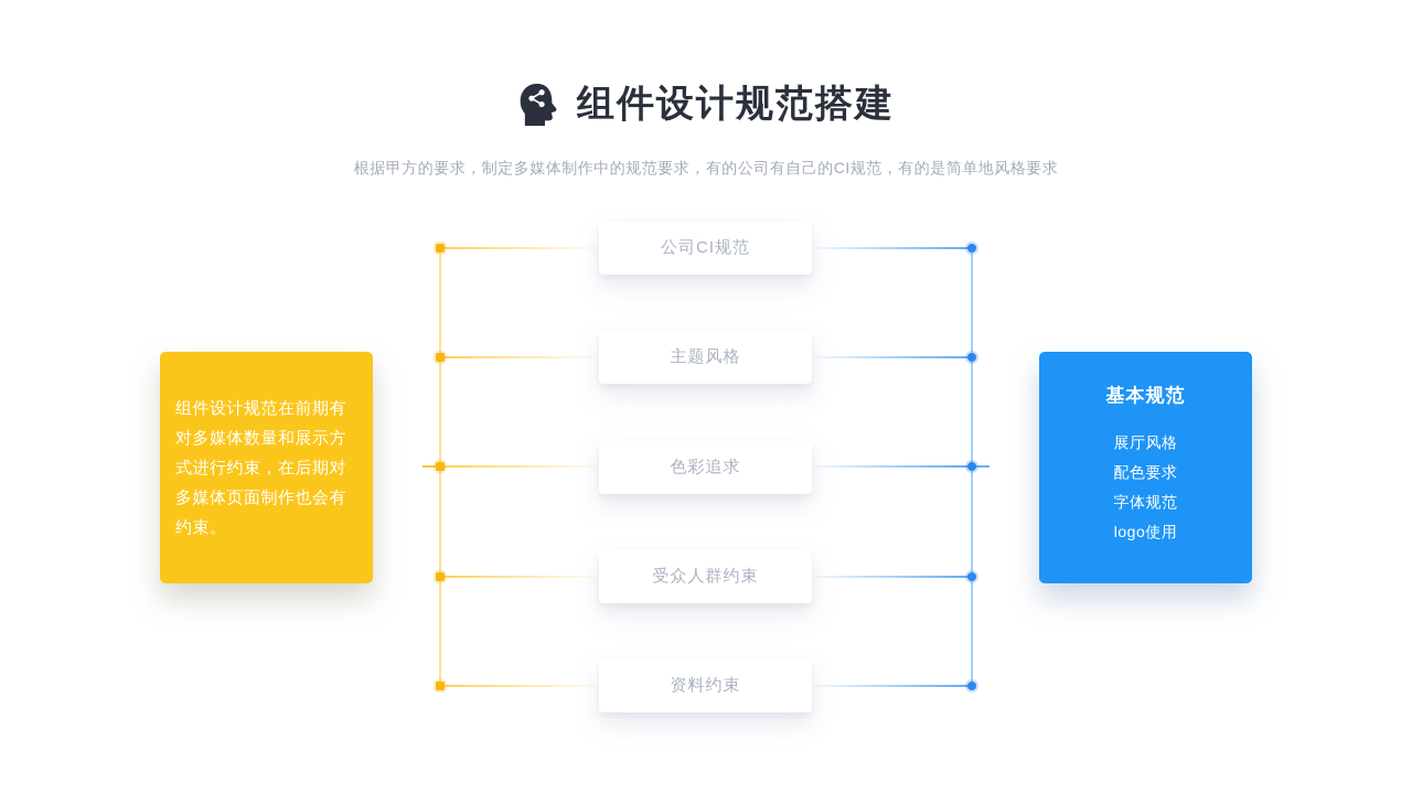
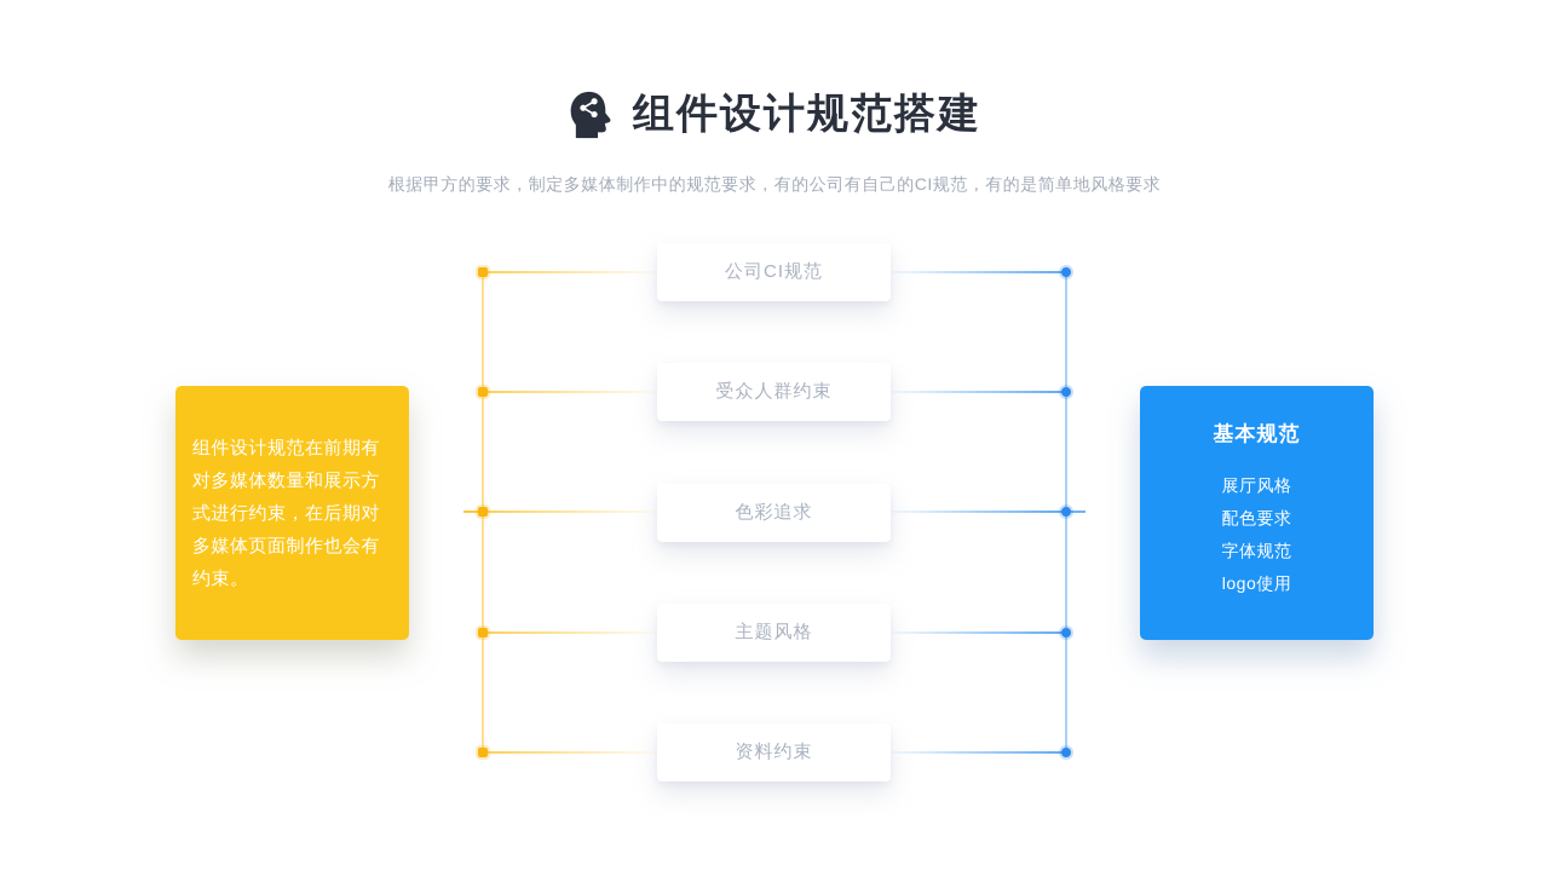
  组件设计规范搭建
  根据甲方的要求，制定多媒体制作中的规范要求，有的公司有自己的CI规范，有的是简单地风格要求
  组件设计规范在前期有对多媒体数量和展示方式进行约束，在后期对多媒体页面制作也会有约束。
  基本规范
  展厅风格
  配色要求
  字体规范
  logo使用
  公司CI规范
- 主题风格
+ 受众人群约束
  色彩追求
- 受众人群约束
+ 主题风格
  资料约束
